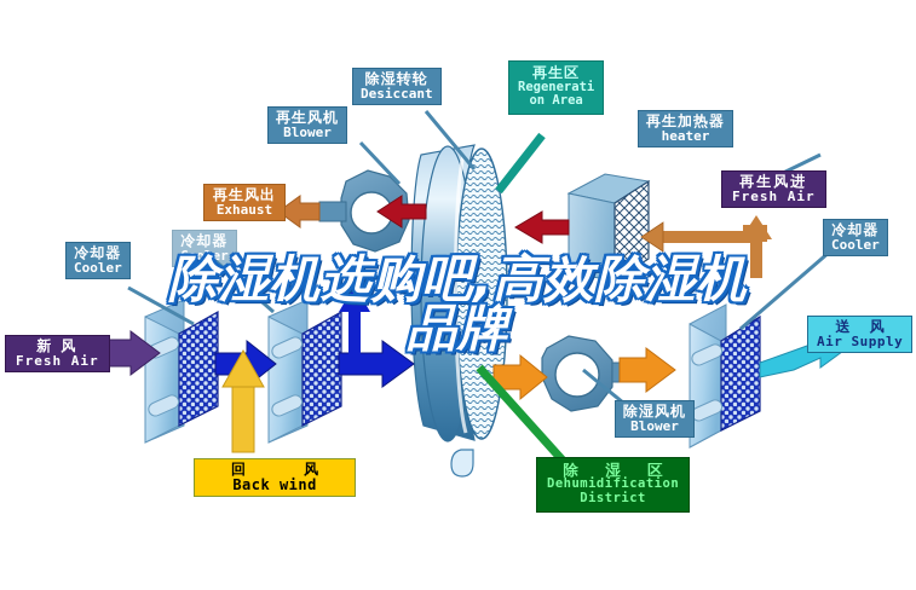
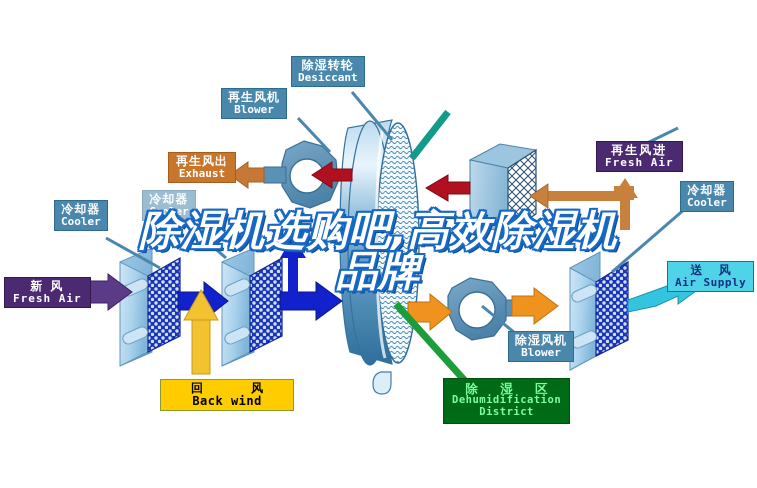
  除湿转轮
  Desiccant
  再生风机
  Blower
- 再生区
- Regenerati
- on Area
- 再生加热器
- heater
  再生风出
  Exhaust
  再生风进
  Fresh Air
  冷却器
  Cooler
  冷却器
  Cooler
  冷却器
  Cooler
  新 风
  Fresh Air
  回 风
  Back wind
  除湿风机
  Blower
  除 湿 区
  Dehumidification
  District
  送 风
  Air Supply
  除湿机选购吧,高效除湿机
  品牌
